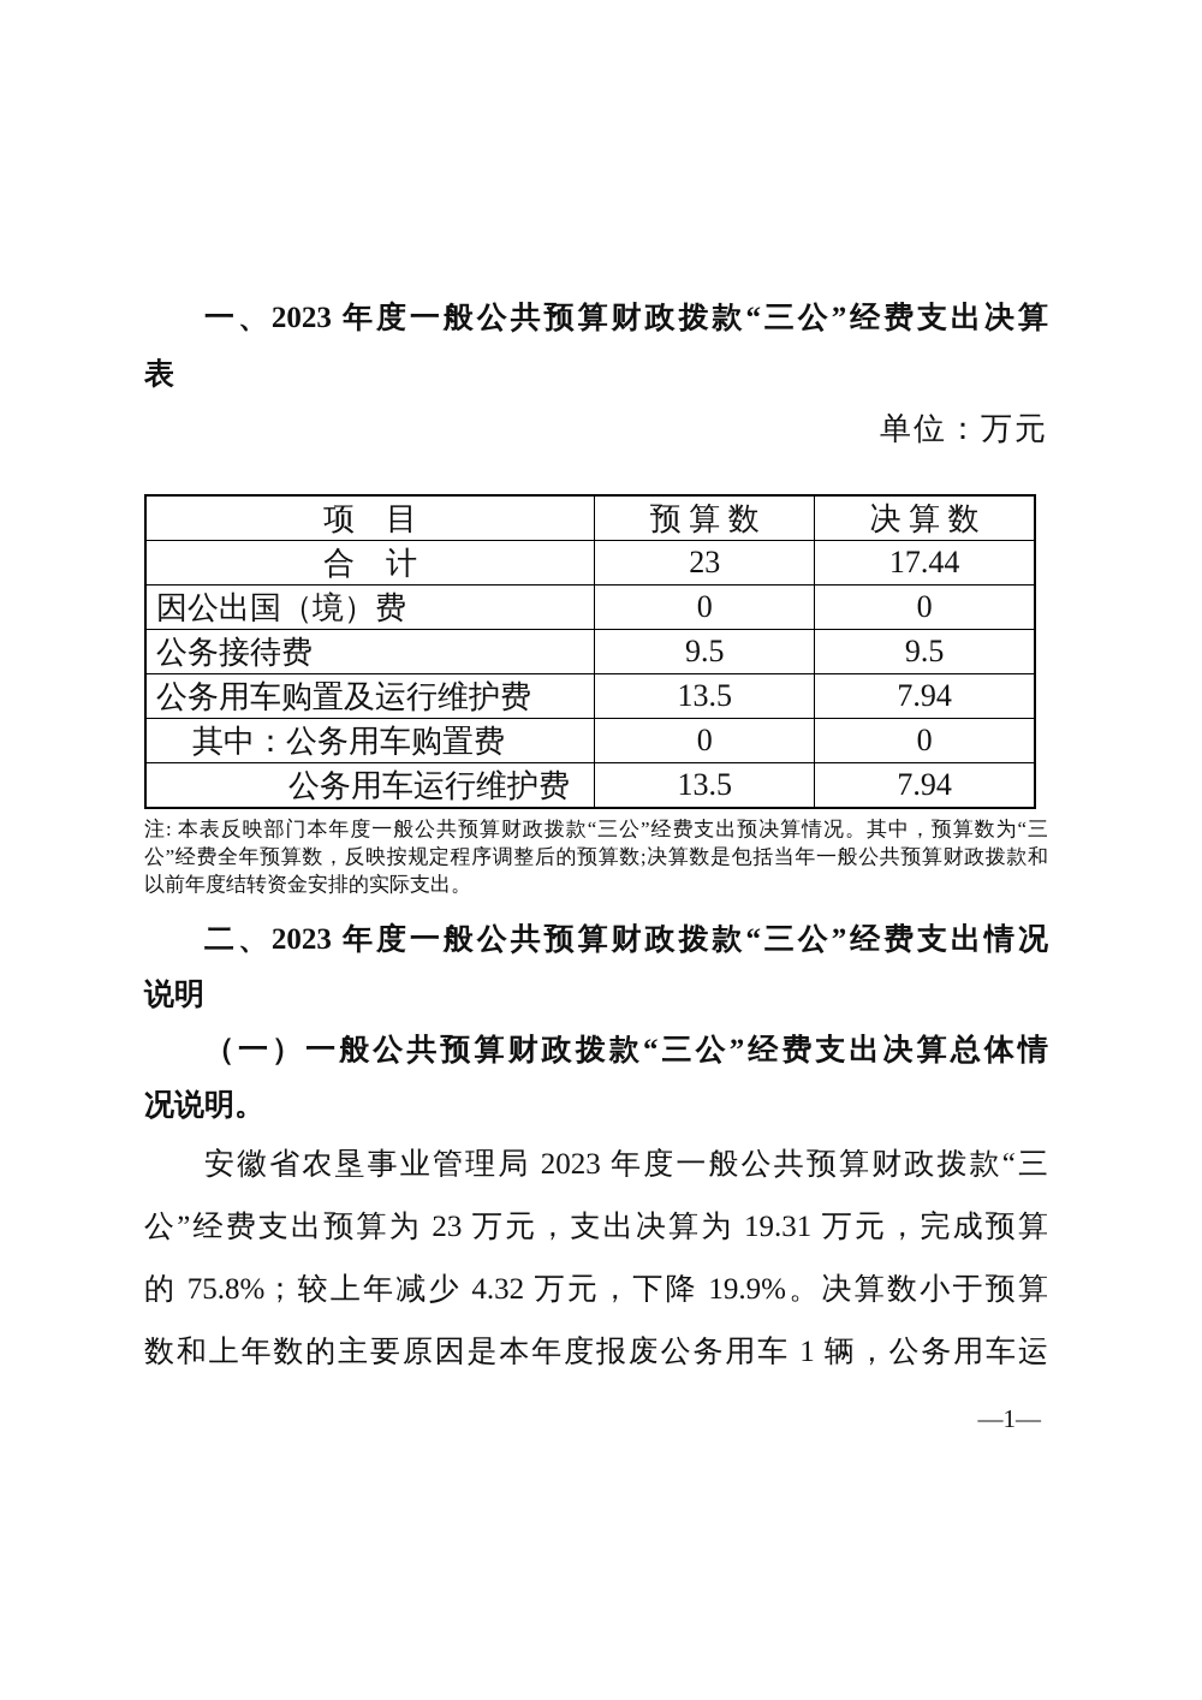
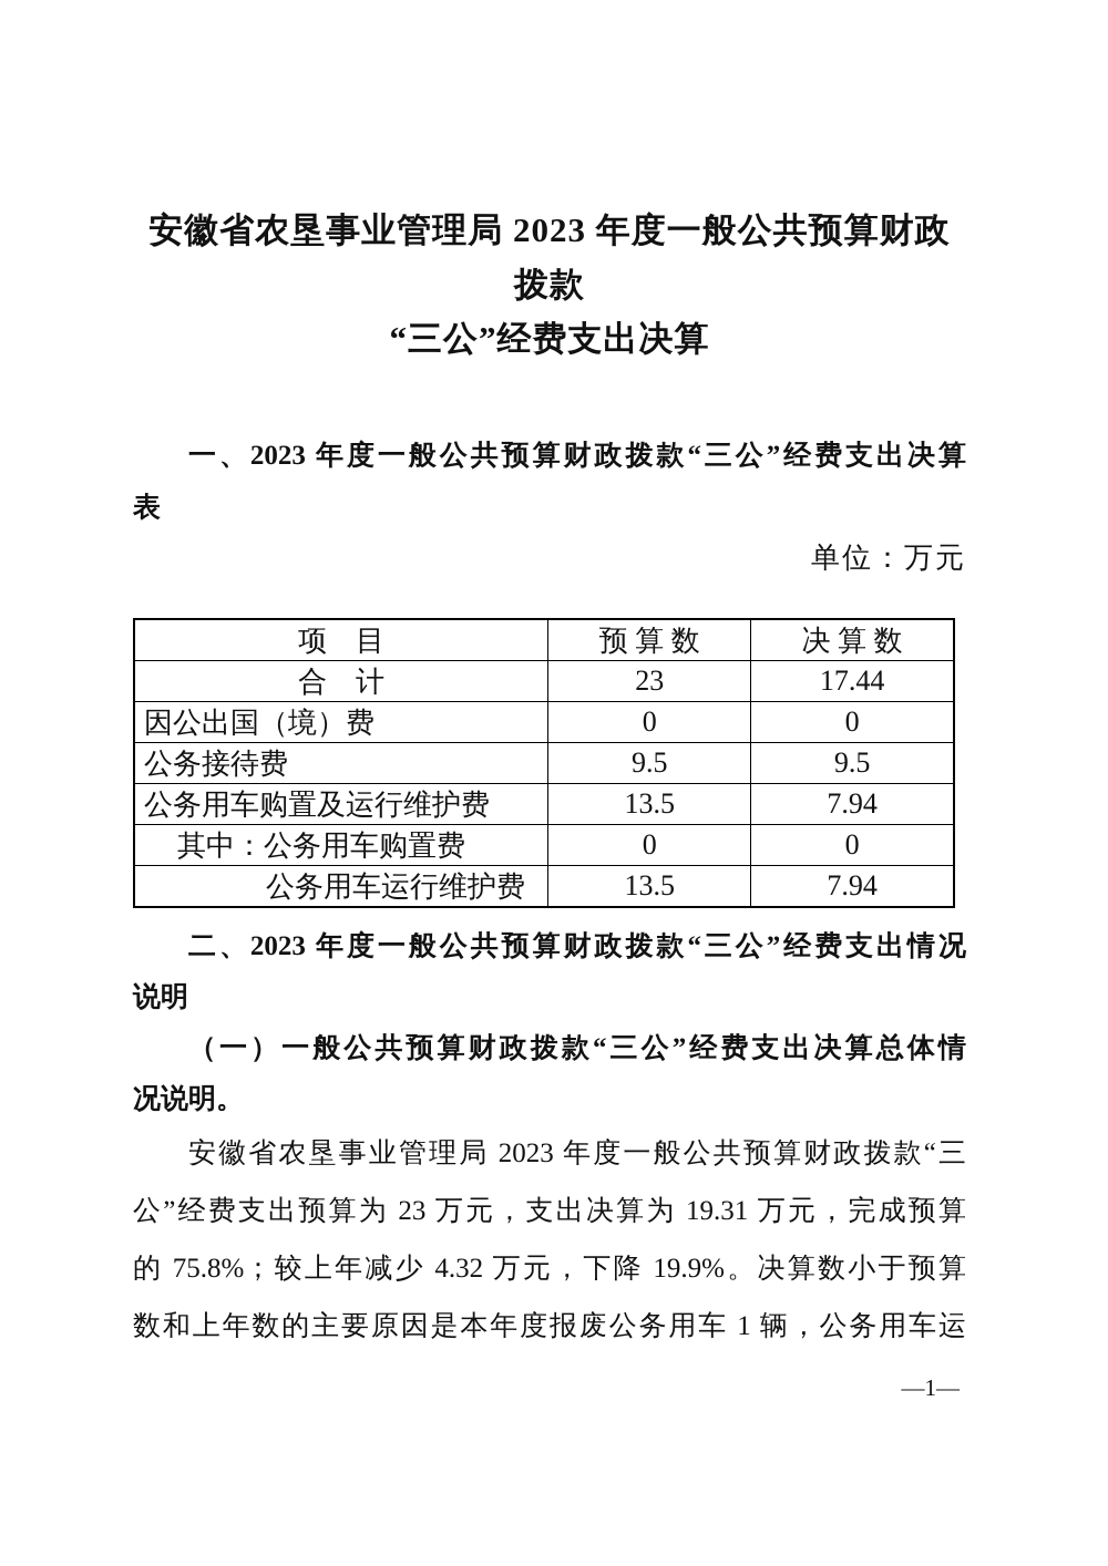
+ 安徽省农垦事业管理局 2023 年度一般公共预算财政拨款
+ “三公”经费支出决算
  一、2023 年度一般公共预算财政拨款“三公”经费支出决算
  表
  单位：万元
  项 目	预 算 数	决 算 数
  合 计	23	17.44
  因公出国（境）费	0	0
  公务接待费	9.5	9.5
  公务用车购置及运行维护费	13.5	7.94
  其中：公务用车购置费	0	0
  公务用车运行维护费	13.5	7.94
- 注: 本表反映部门本年度一般公共预算财政拨款“三公”经费支出预决算情况。其中，预算数为“三
- 公”经费全年预算数，反映按规定程序调整后的预算数;决算数是包括当年一般公共预算财政拨款和
- 以前年度结转资金安排的实际支出。
  二、2023 年度一般公共预算财政拨款“三公”经费支出情况
  说明
  （一）一般公共预算财政拨款“三公”经费支出决算总体情
  况说明。
  安徽省农垦事业管理局 2023 年度一般公共预算财政拨款“三
  公”经费支出预算为 23 万元，支出决算为 19.31 万元，完成预算
  的 75.8%；较上年减少 4.32 万元，下降 19.9%。决算数小于预算
  数和上年数的主要原因是本年度报废公务用车 1 辆，公务用车运
  —1—
